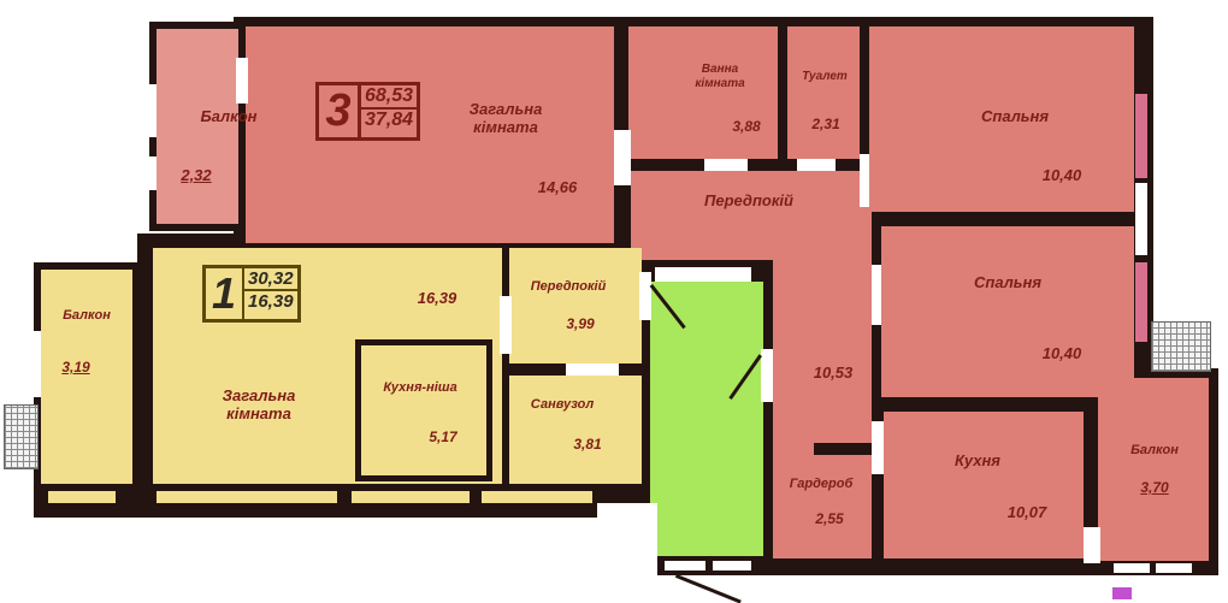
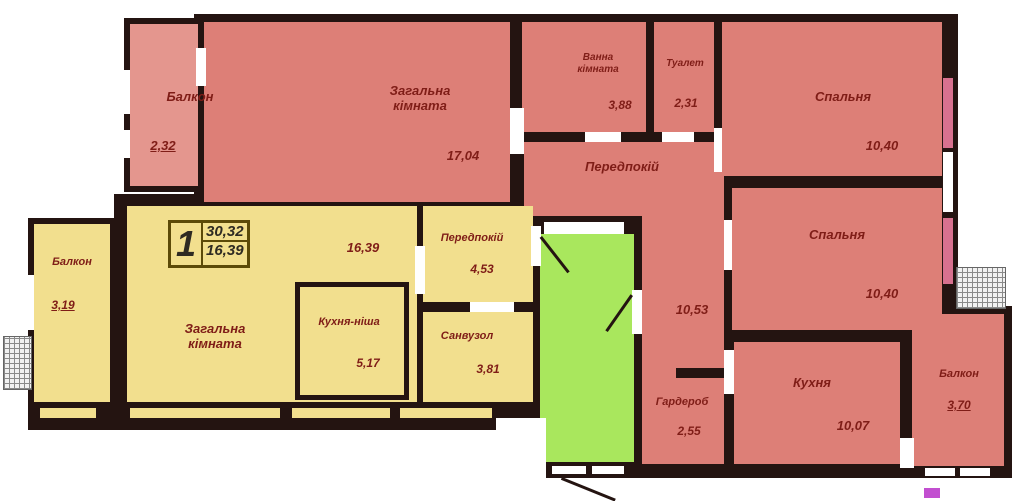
- 3
- 68,53
- 37,84
  1
  30,32
  16,39
  Балкон
  2,32
  Загальна кімната
- 14,66
+ 17,04
  Ванна кімната
  3,88
  Туалет
  2,31
  Спальня
  10,40
  Передпокій
  10,53
  Спальня
  10,40
  Гардероб
  2,55
  Кухня
  10,07
  Балкон
  3,70
  Балкон
  3,19
  16,39
  Загальна кімната
  Кухня-ніша
  5,17
  Передпокій
- 3,99
+ 4,53
  Санвузол
  3,81
